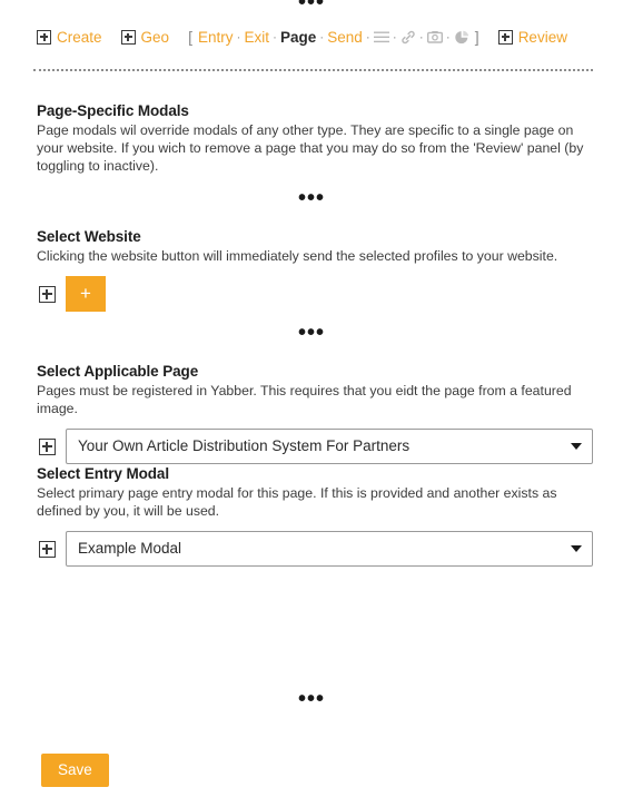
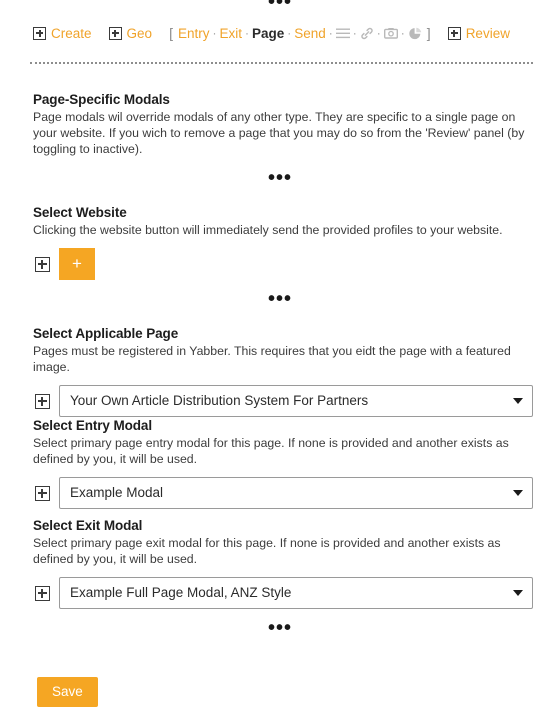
  •••
  Create
  Geo
  [
  Entry
  ·
  Exit
  ·
  Page
  ·
  Send
  ·
  ·
  ·
  ·
  ]
  Review
  Page-Specific Modals
  Page modals wil override modals of any other type. They are specific to a single page on your website. If you wich to remove a page that you may do so from the 'Review' panel (by toggling to inactive).
  •••
  Select Website
- Clicking the website button will immediately send the selected profiles to your website.
+ Clicking the website button will immediately send the provided profiles to your website.
  +
  •••
  Select Applicable Page
- Pages must be registered in Yabber. This requires that you eidt the page from a featured image.
+ Pages must be registered in Yabber. This requires that you eidt the page with a featured image.
  Your Own Article Distribution System For Partners
  Select Entry Modal
- Select primary page entry modal for this page. If this is provided and another exists as defined by you, it will be used.
+ Select primary page entry modal for this page. If none is provided and another exists as defined by you, it will be used.
  Example Modal
+ Select Exit Modal
+ Select primary page exit modal for this page. If none is provided and another exists as defined by you, it will be used.
+ Example Full Page Modal, ANZ Style
  •••
  Save
